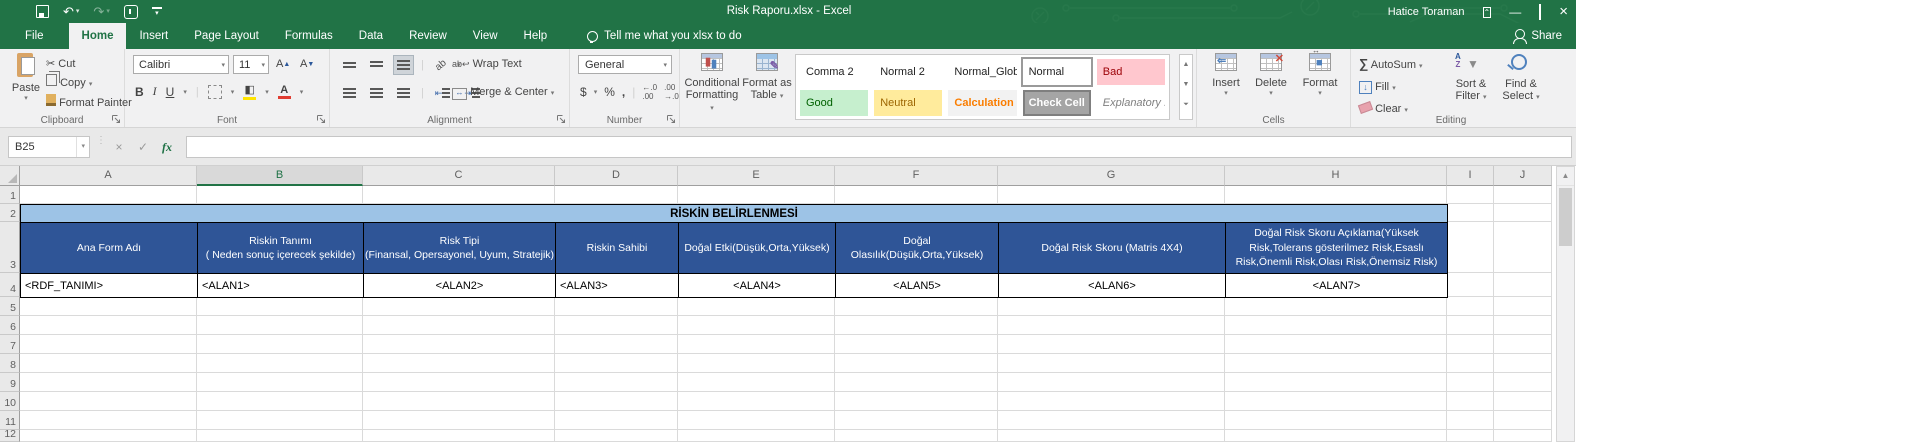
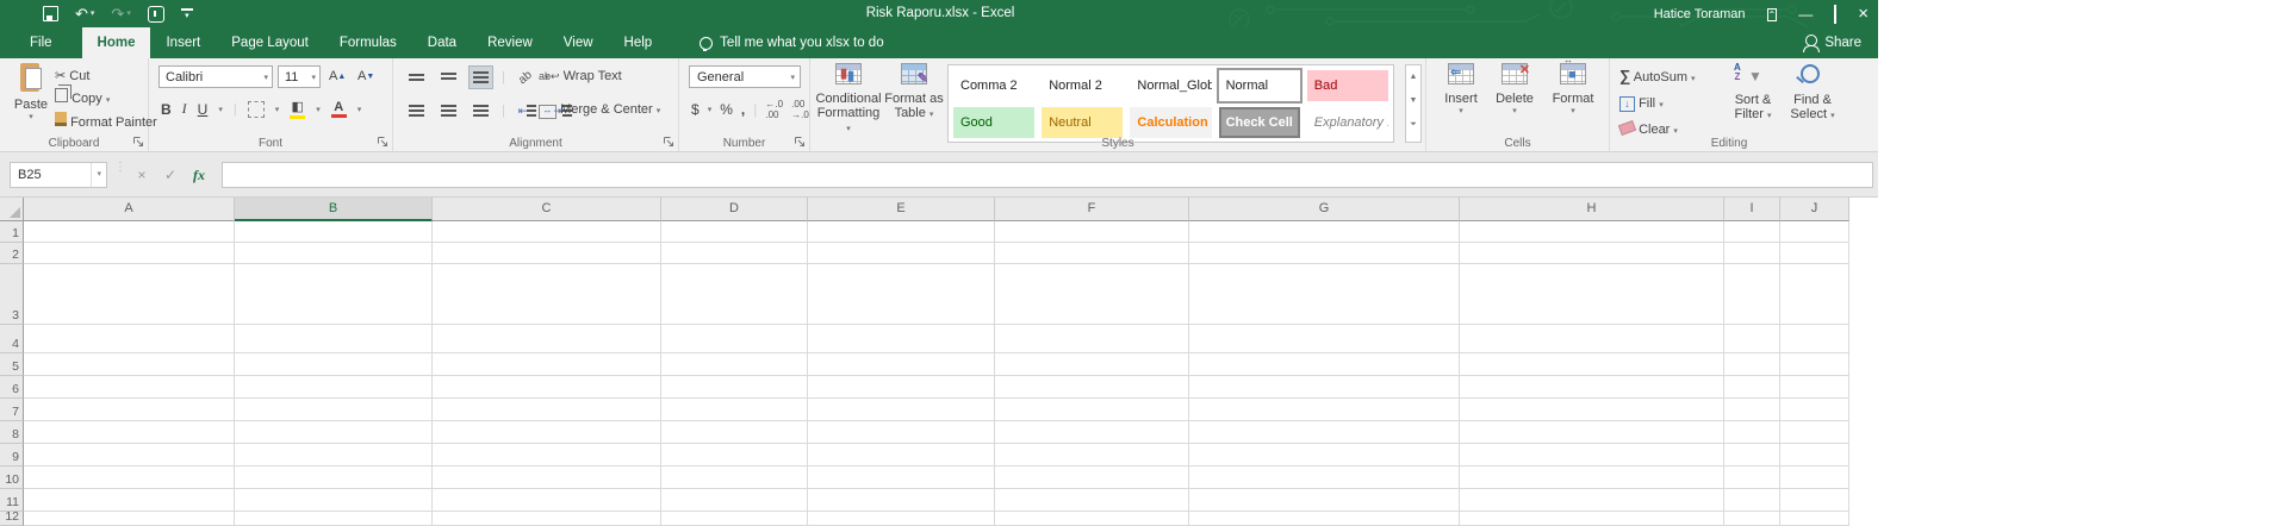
  ↶
  ↷
  Risk Raporu.xlsx - Excel
  Hatice Toraman
  ⌃
  —
  ×
  File
  Home
  Insert
  Page Layout
  Formulas
  Data
  Review
  View
  Help
  Tell me what you xlsx to do
  Share
  Paste
  ✂ Cut
  Copy
  Format Painter
  Clipboard
  Calibri
  11
  A
  A
  B
  I
  U
  |
  ◧
  A
  Font
  |
  |
  ⇤
  ⇥
  ab↩ Wrap Text
  ↔ Merge & Center
  Alignment
  General
  $
  %
  ,
  |
  ←.0 .00
  .00 →.0
  Number
  ▮
  ▮
  Conditional
  Formatting
  ✎
  Format as
  Table
  Comma 2
  Normal 2
  Normal_Glob
  Normal
  Bad
  Good
  Neutral
  Calculation
  Check Cell
  Explanatory
+ Styles
  ⇐
  Insert
  ✕
  Delete
  ■
  ↔
  Format
  Cells
  ∑ AutoSum
  ↓ Fill
  Clear
  A
  Z
  ▼
  Sort &
  Filter
  Find &
  Select
  Editing
  B25
  ⋮
  ×
  ✓
  fx
  A
  B
  C
  D
  E
  F
  G
  H
  I
  J
  1
  2
  3
  4
  5
  6
  7
  8
  9
  10
  11
  12
- RİSKİN BELİRLENMESİ
- Ana Form Adı
- Riskin Tanımı
- ( Neden sonuç içerecek şekilde)
- Risk Tipi
- (Finansal, Opersayonel, Uyum, Stratejik)
- Riskin Sahibi
- Doğal Etki(Düşük,Orta,Yüksek)
- Doğal Olasılık(Düşük,Orta,Yüksek)
- Doğal Risk Skoru (Matris 4X4)
- Doğal Risk Skoru Açıklama(Yüksek
- Risk,Tolerans gösterilmez Risk,Esaslı
- Risk,Önemli Risk,Olası Risk,Önemsiz Risk)
- <RDF_TANIMI>
- <ALAN1>
- <ALAN2>
- <ALAN3>
- <ALAN4>
- <ALAN5>
- <ALAN6>
- <ALAN7>
- ▲
